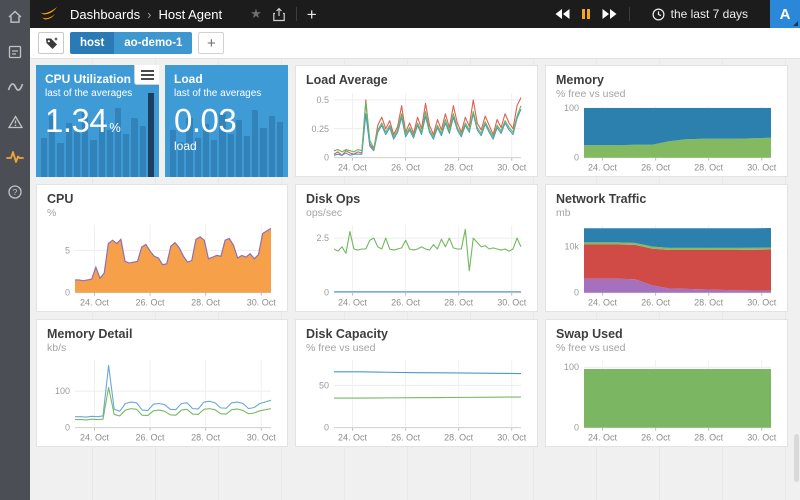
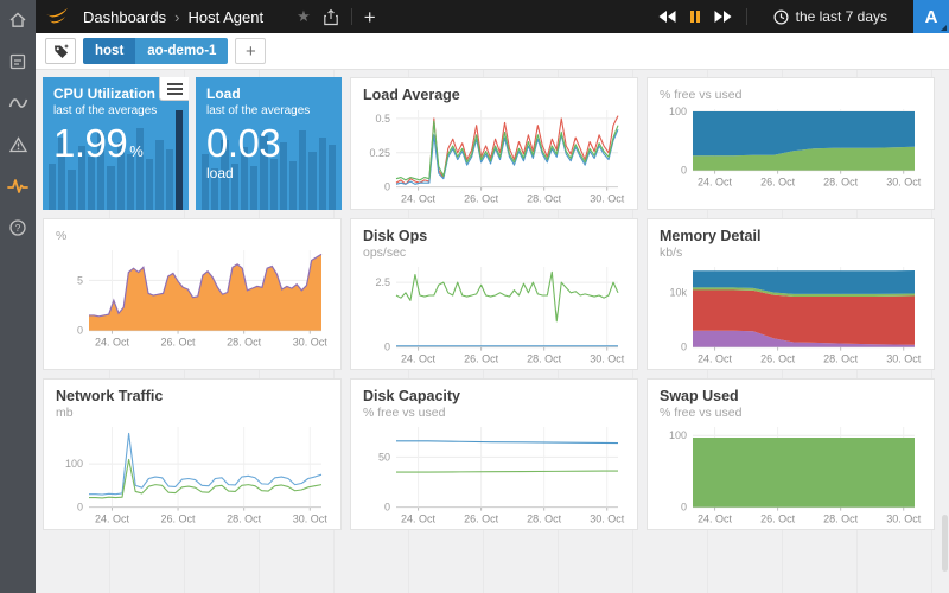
  ?
  Dashboards
  ›
  Host Agent
  ★
  +
  the last 7 days
  A
  host
  ao-demo-1
  +
  CPU Utilization
  last of the averages
- 1.34 %
+ 1.99 %
  Load
  last of the averages
  0.03
  load
  Load Average
  0
  0.25
  0.5
  24. Oct
  26. Oct
  28. Oct
  30. Oct
- Memory
  % free vs used
  0
  100
  24. Oct
  26. Oct
  28. Oct
  30. Oct
- CPU
  %
  0
  5
  24. Oct
  26. Oct
  28. Oct
  30. Oct
  Disk Ops
  ops/sec
  0
  2.5
  24. Oct
  26. Oct
  28. Oct
  30. Oct
- Network Traffic
+ Memory Detail
- mb
+ kb/s
  0
  10k
  24. Oct
  26. Oct
  28. Oct
  30. Oct
- Memory Detail
+ Network Traffic
- kb/s
+ mb
  0
  100
  24. Oct
  26. Oct
  28. Oct
  30. Oct
  Disk Capacity
  % free vs used
  0
  50
  24. Oct
  26. Oct
  28. Oct
  30. Oct
  Swap Used
  % free vs used
  0
  100
  24. Oct
  26. Oct
  28. Oct
  30. Oct
